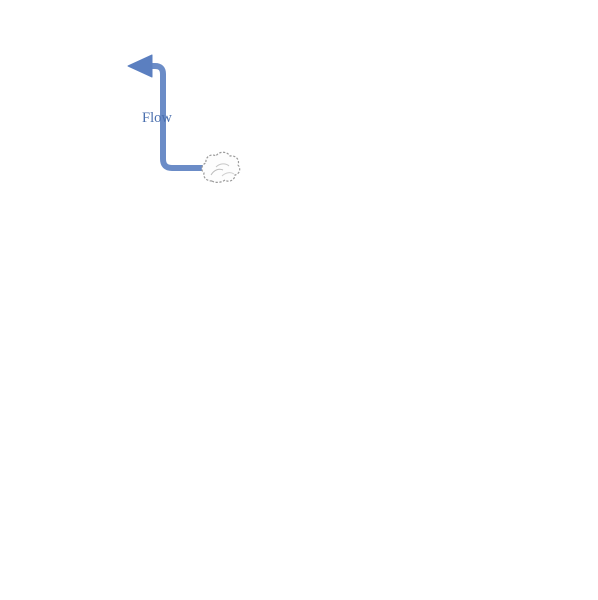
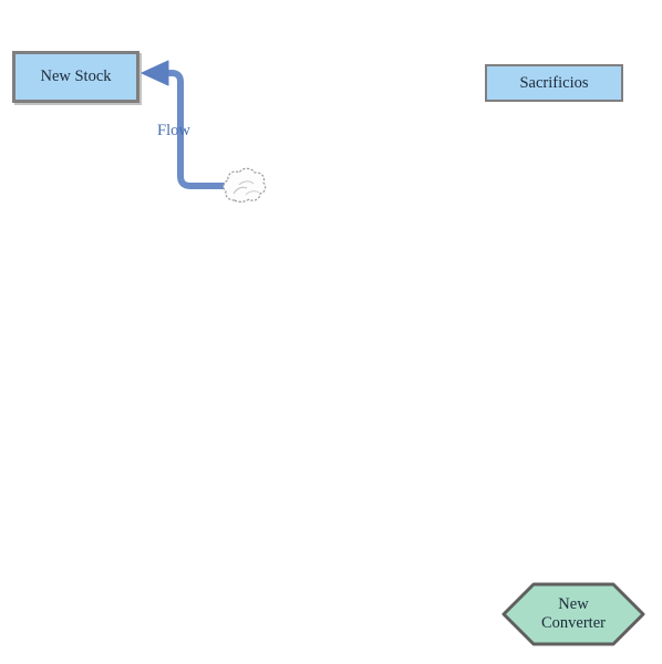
  Flow
+ New Stock
+ Sacrificios
+ New
+ Converter
